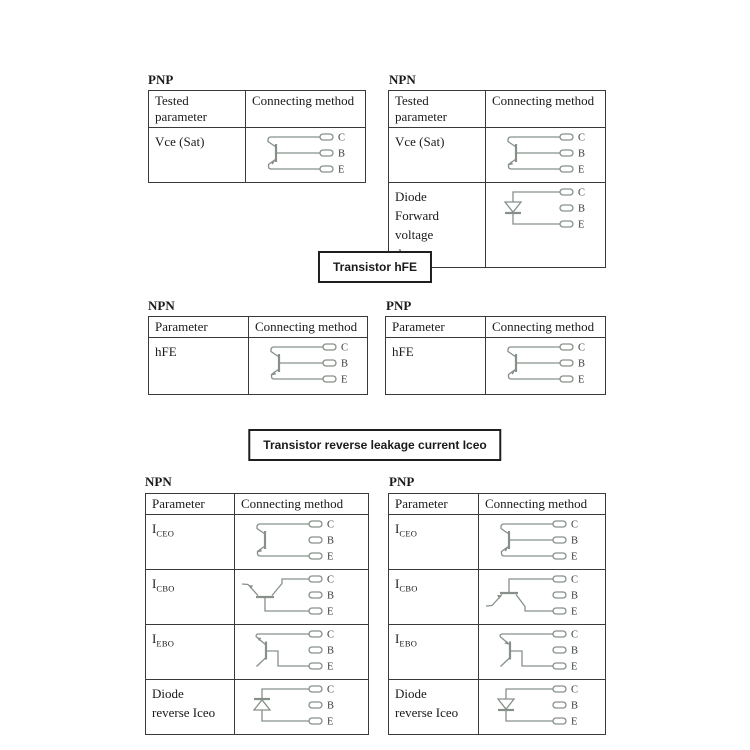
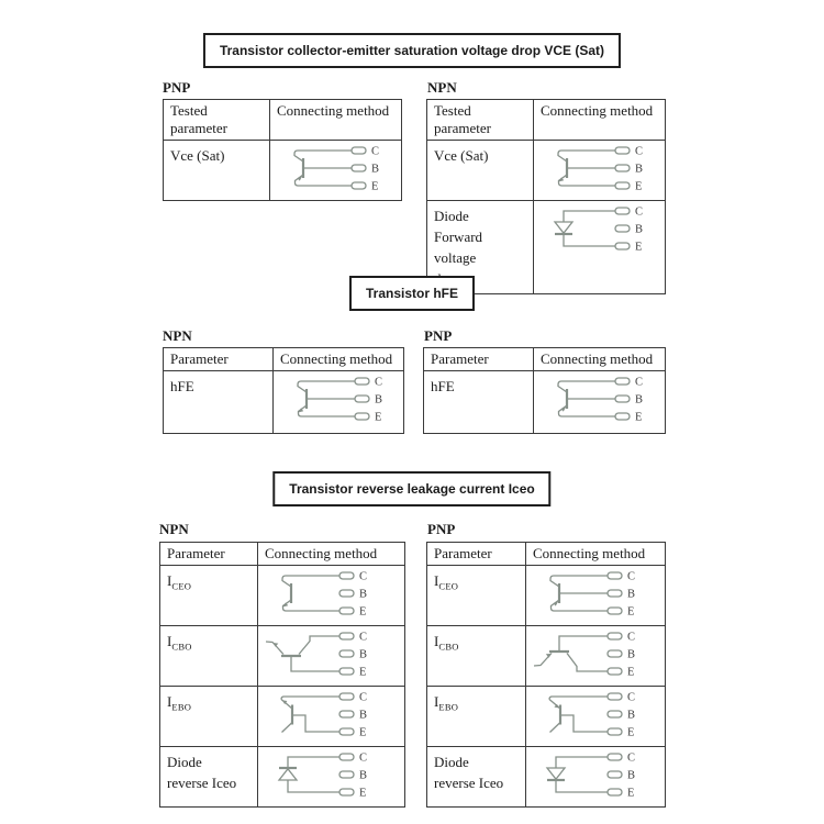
+ Transistor collector-emitter saturation voltage drop VCE (Sat)
  PNP
  NPN
  Tested parameter	Connecting method
  Vce (Sat)	C B E
  Tested parameter	Connecting method
  Vce (Sat)	C B E
  Diode Forward voltage	C B E
  Transistor hFE
  NPN
  PNP
  Parameter	Connecting method
  hFE	C B E
  Parameter	Connecting method
  hFE	C B E
  Transistor reverse leakage current Iceo
  NPN
  PNP
  Parameter	Connecting method
  ICEO	C B E
  ICBO	C B E
  IEBO	C B E
  Diode reverse Iceo	C B E
  Parameter	Connecting method
  ICEO	C B E
  ICBO	C B E
  IEBO	C B E
  Diode reverse Iceo	C B E
